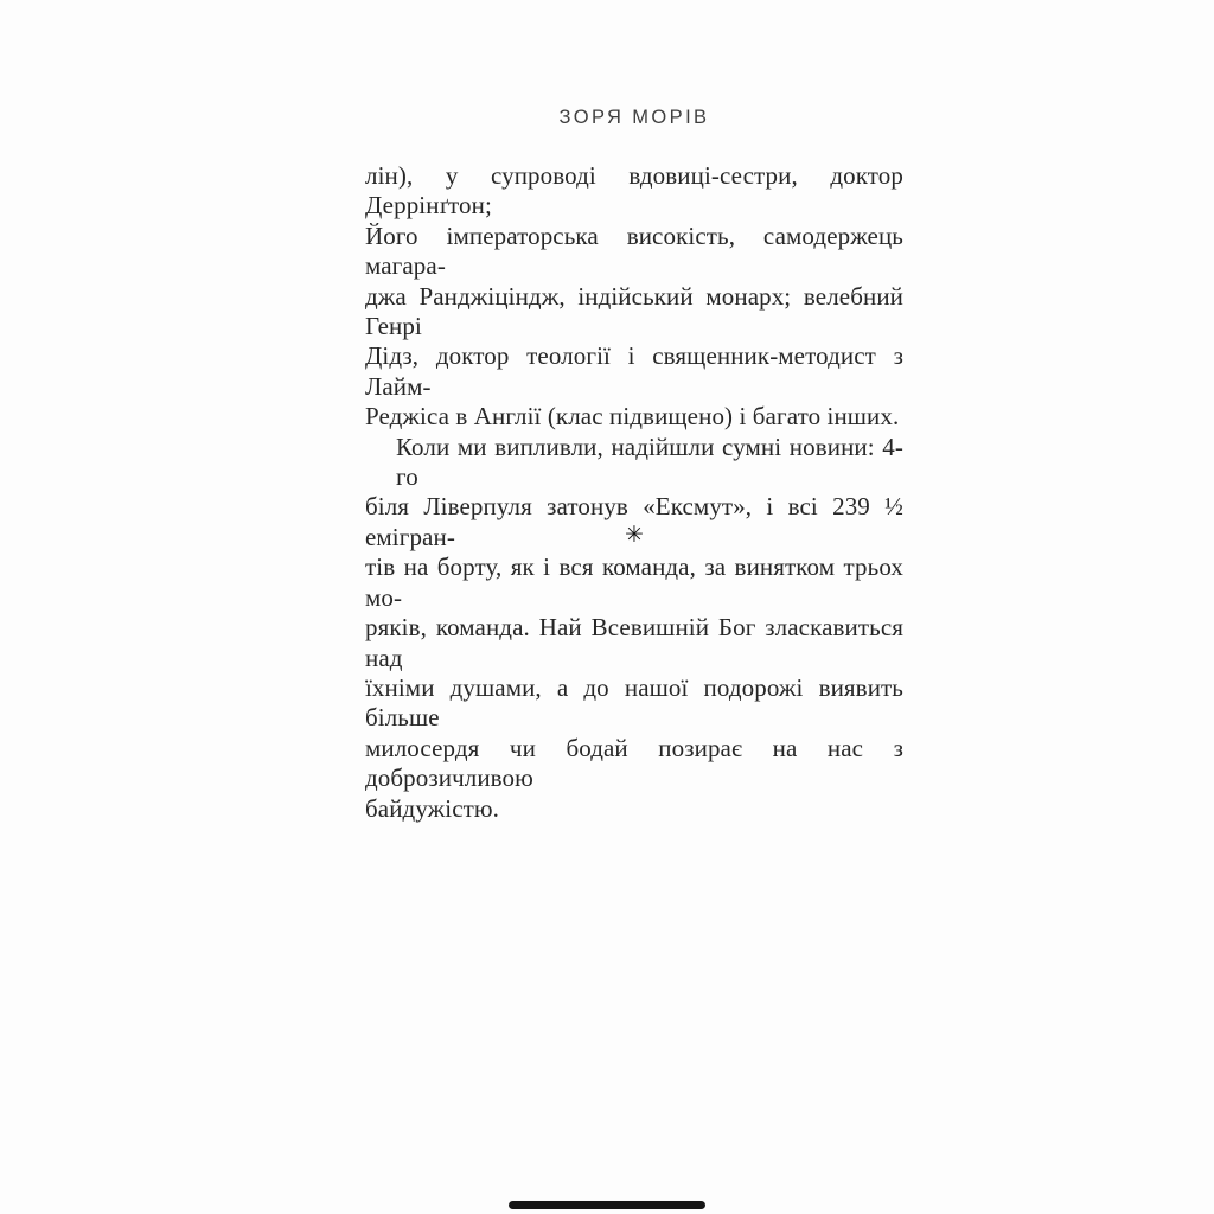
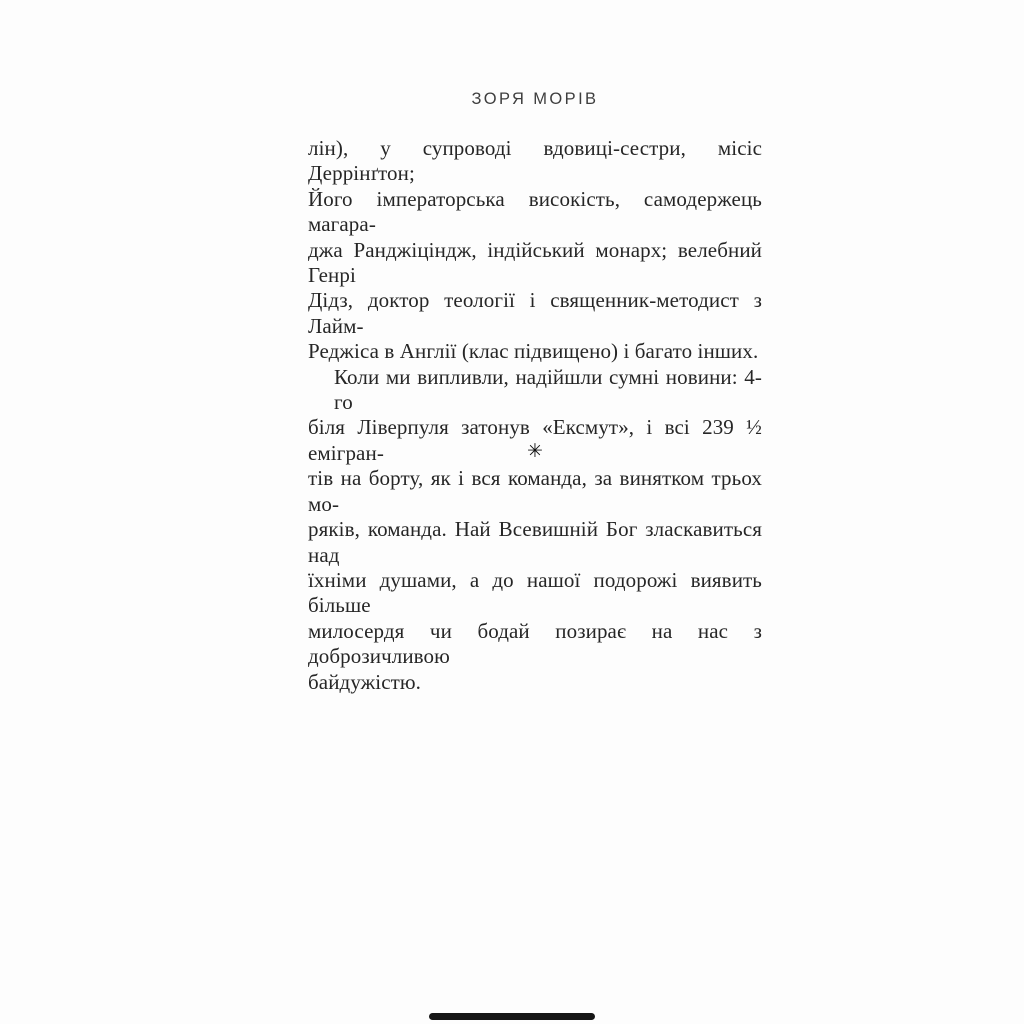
  ЗОРЯ МОРІВ
- лін), у супроводі вдовиці-сестри, доктор Деррінґтон;
+ лін), у супроводі вдовиці-сестри, місіс Деррінґтон;
  Його імператорська високість, самодержець магара-
  джа Ранджіціндж, індійський монарх; велебний Генрі
  Дідз, доктор теології і священник-методист з Лайм-
  Реджіса в Англії (клас підвищено) і багато інших.
  Коли ми випливли, надійшли сумні новини: 4-го
  біля Ліверпуля затонув «Ексмут», і всі 239 ½ емігран-
  тів на борту, як і вся команда, за винятком трьох мо-
  ряків, команда. Най Всевишній Бог зласкавиться над
  їхніми душами, а до нашої подорожі виявить більше
  милосердя чи бодай позирає на нас з доброзичливою
  байдужістю.
  ✳
